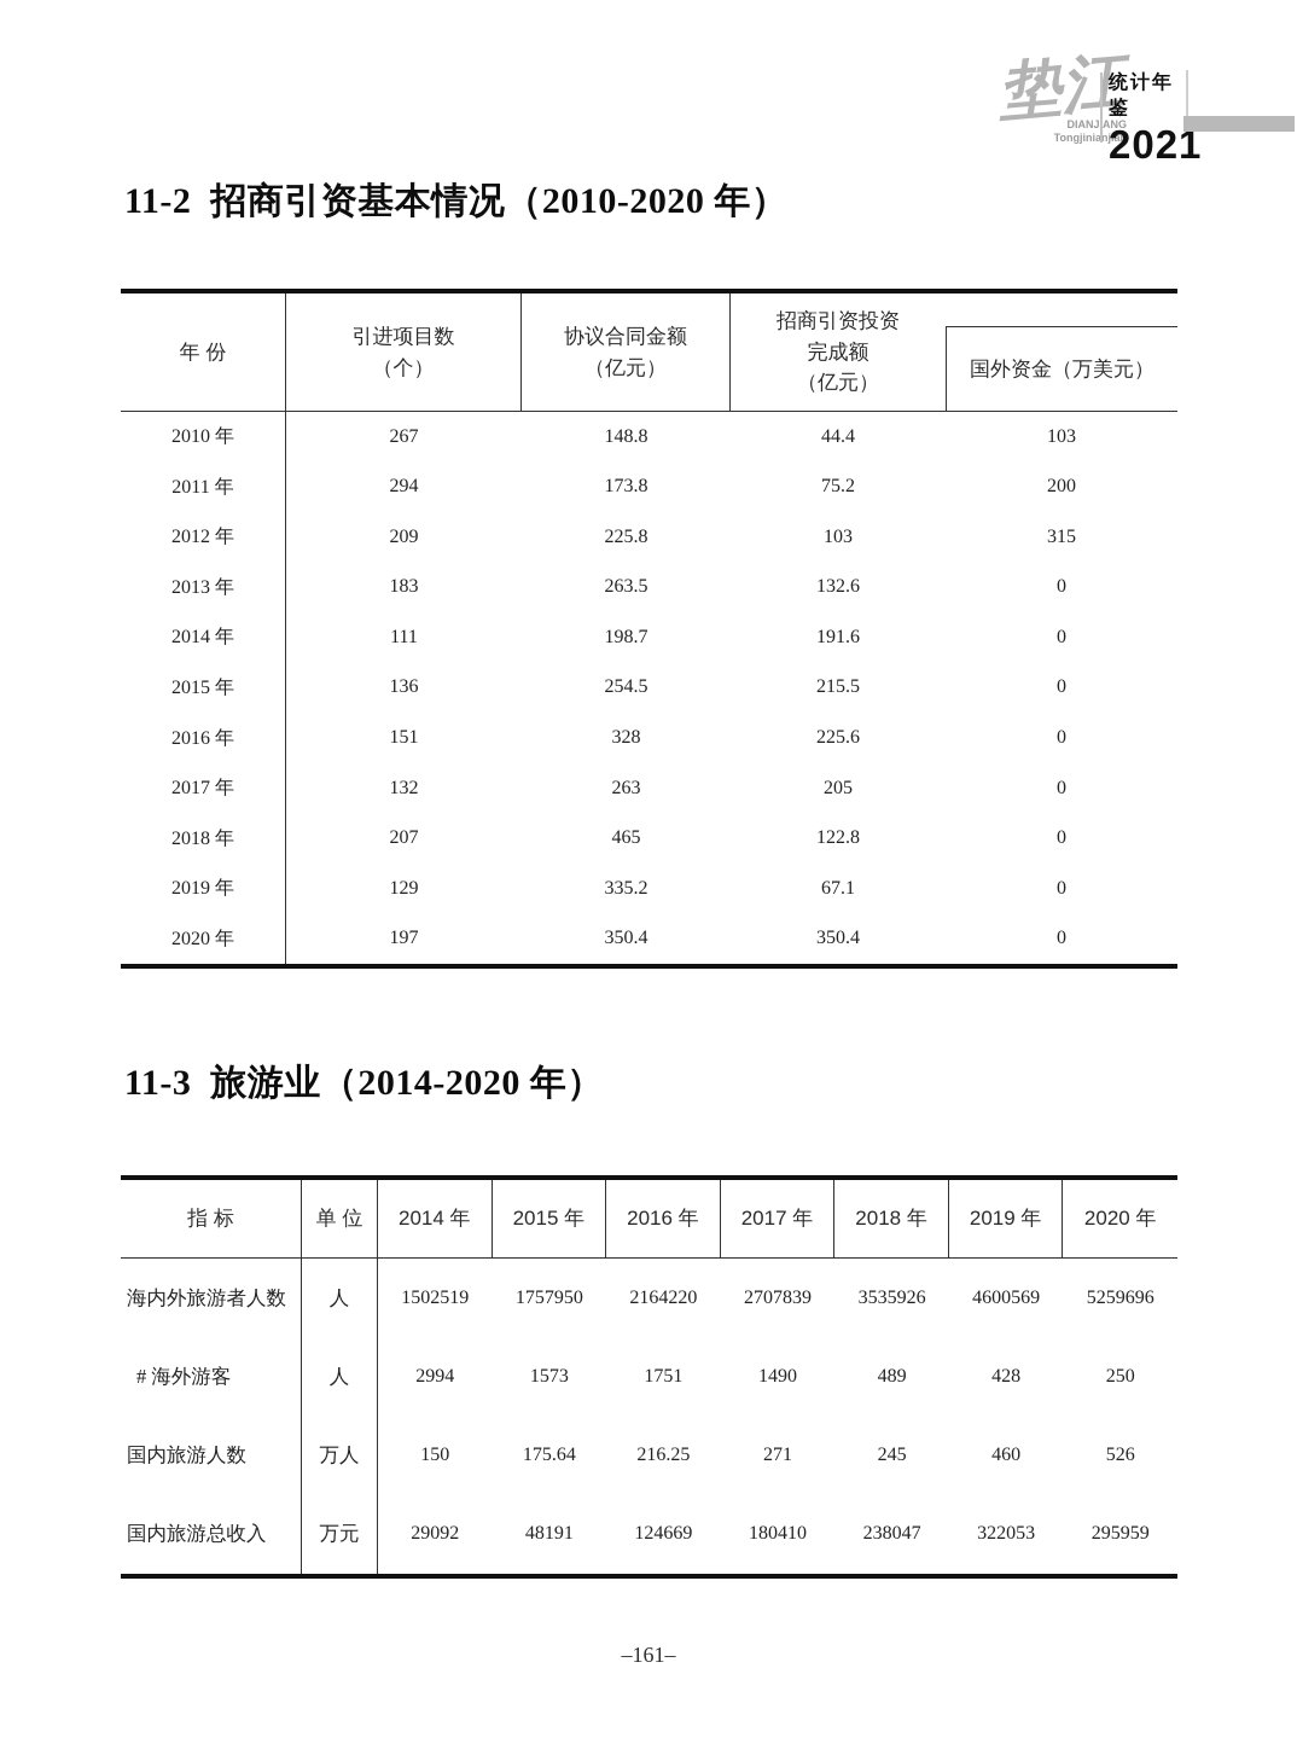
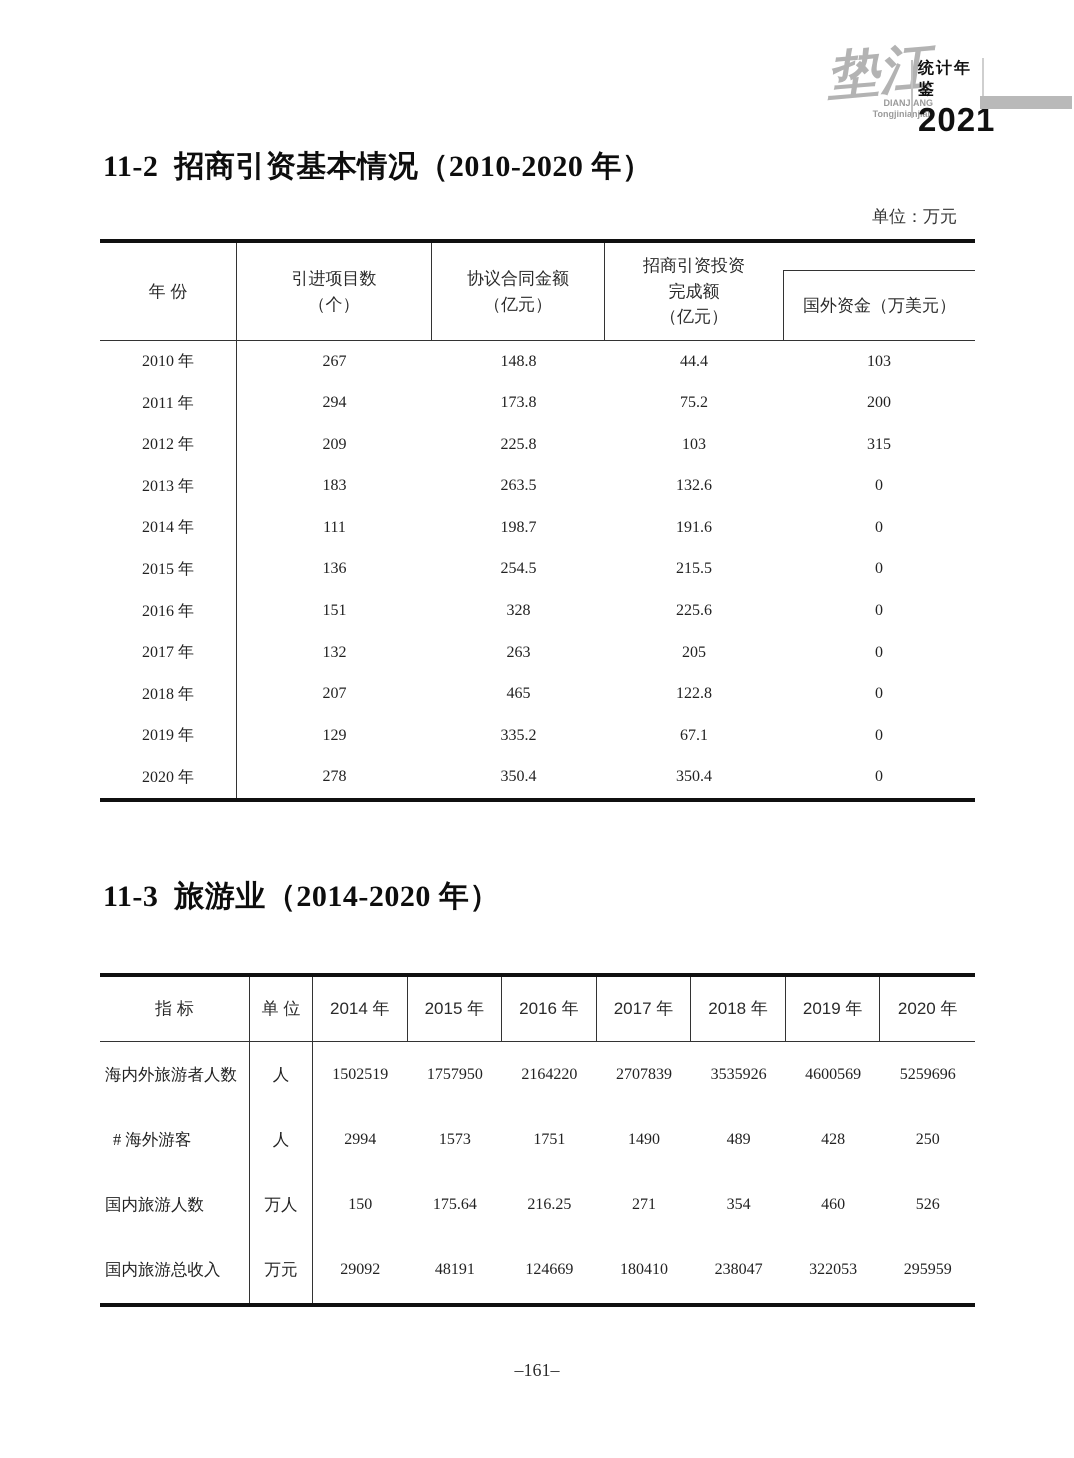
  DIANJANG
  Tongjinianjian
  统计年鉴
  2021
  11-2 招商引资基本情况（2010-2020 年）
+ 单位：万元
  年 份
  引进项目数
  （个）
  协议合同金额
  （亿元）
  招商引资投资
  完成额
  （亿元）
  国外资金（万美元）
  2010 年
  267
  148.8
  44.4
  103
  2011 年
  294
  173.8
  75.2
  200
  2012 年
  209
  225.8
  103
  315
  2013 年
  183
  263.5
  132.6
  0
  2014 年
  111
  198.7
  191.6
  0
  2015 年
  136
  254.5
  215.5
  0
  2016 年
  151
  328
  225.6
  0
  2017 年
  132
  263
  205
  0
  2018 年
  207
  465
  122.8
  0
  2019 年
  129
  335.2
  67.1
  0
  2020 年
- 197
+ 278
  350.4
  350.4
  0
  11-3 旅游业（2014-2020 年）
  指 标
  单 位
  2014 年
  2015 年
  2016 年
  2017 年
  2018 年
  2019 年
  2020 年
  海内外旅游者人数
  人
  1502519
  1757950
  2164220
  2707839
  3535926
  4600569
  5259696
  # 海外游客
  人
  2994
  1573
  1751
  1490
  489
  428
  250
  国内旅游人数
  万人
  150
  175.64
  216.25
  271
- 245
+ 354
  460
  526
  国内旅游总收入
  万元
  29092
  48191
  124669
  180410
  238047
  322053
  295959
  –161–
